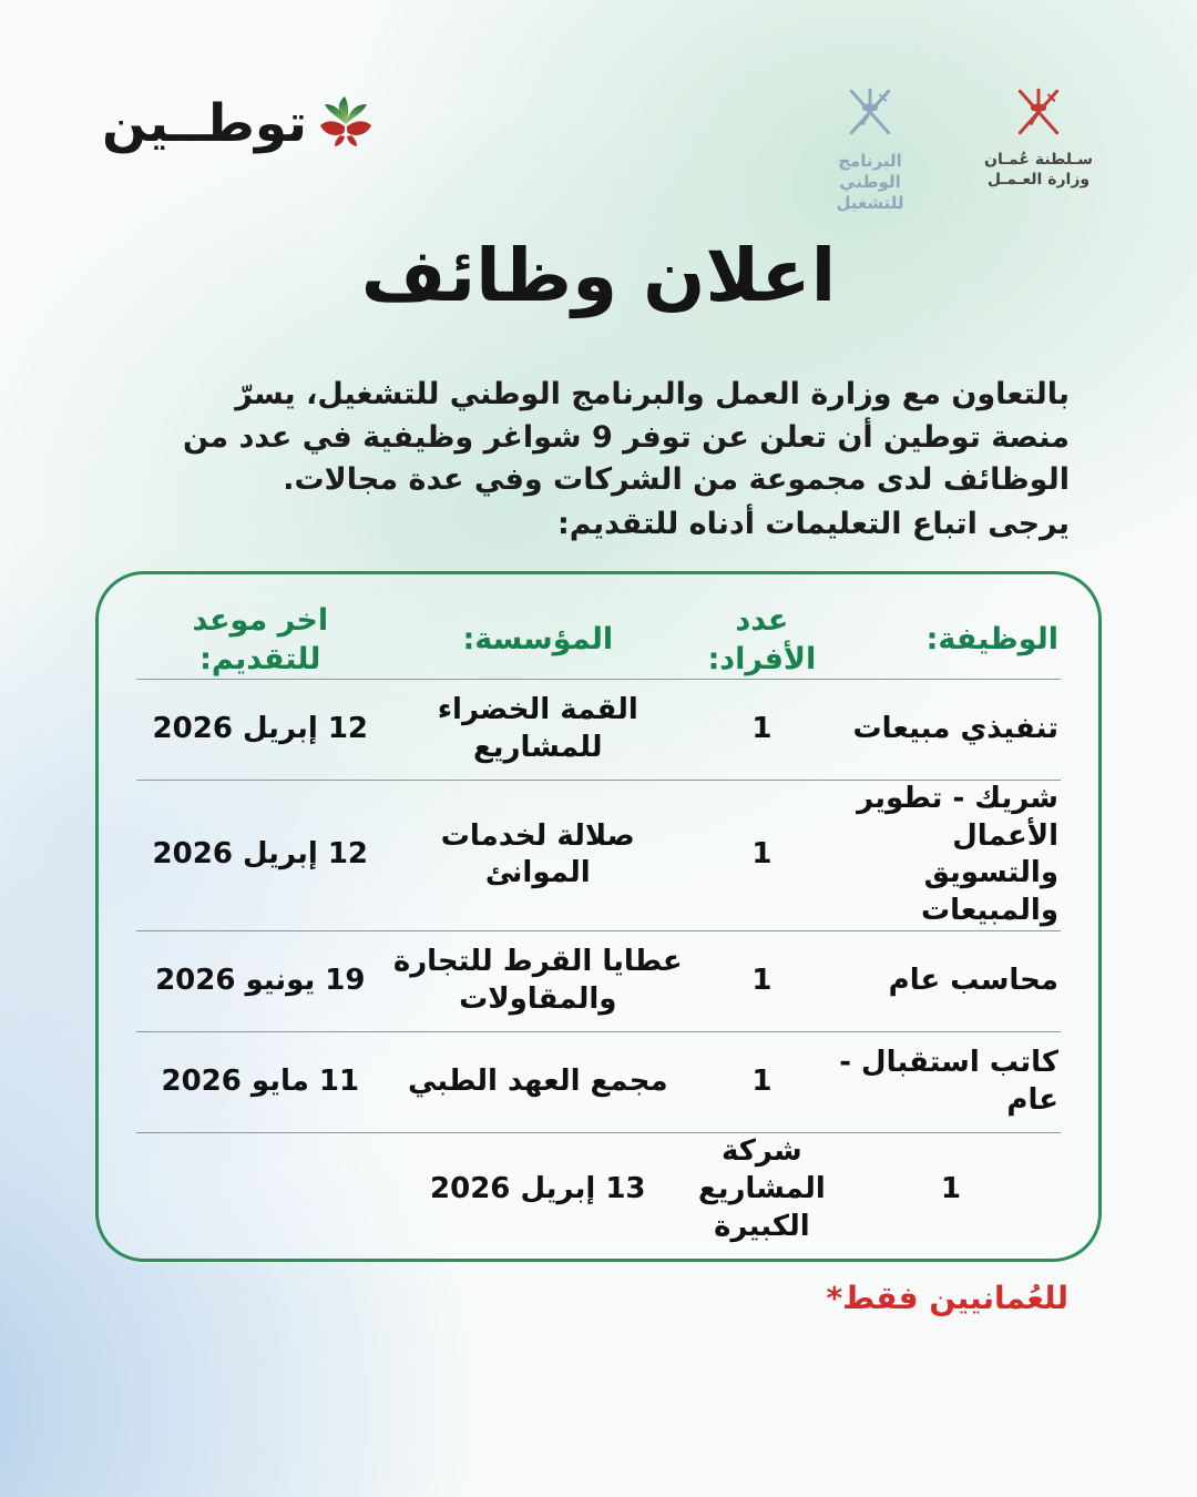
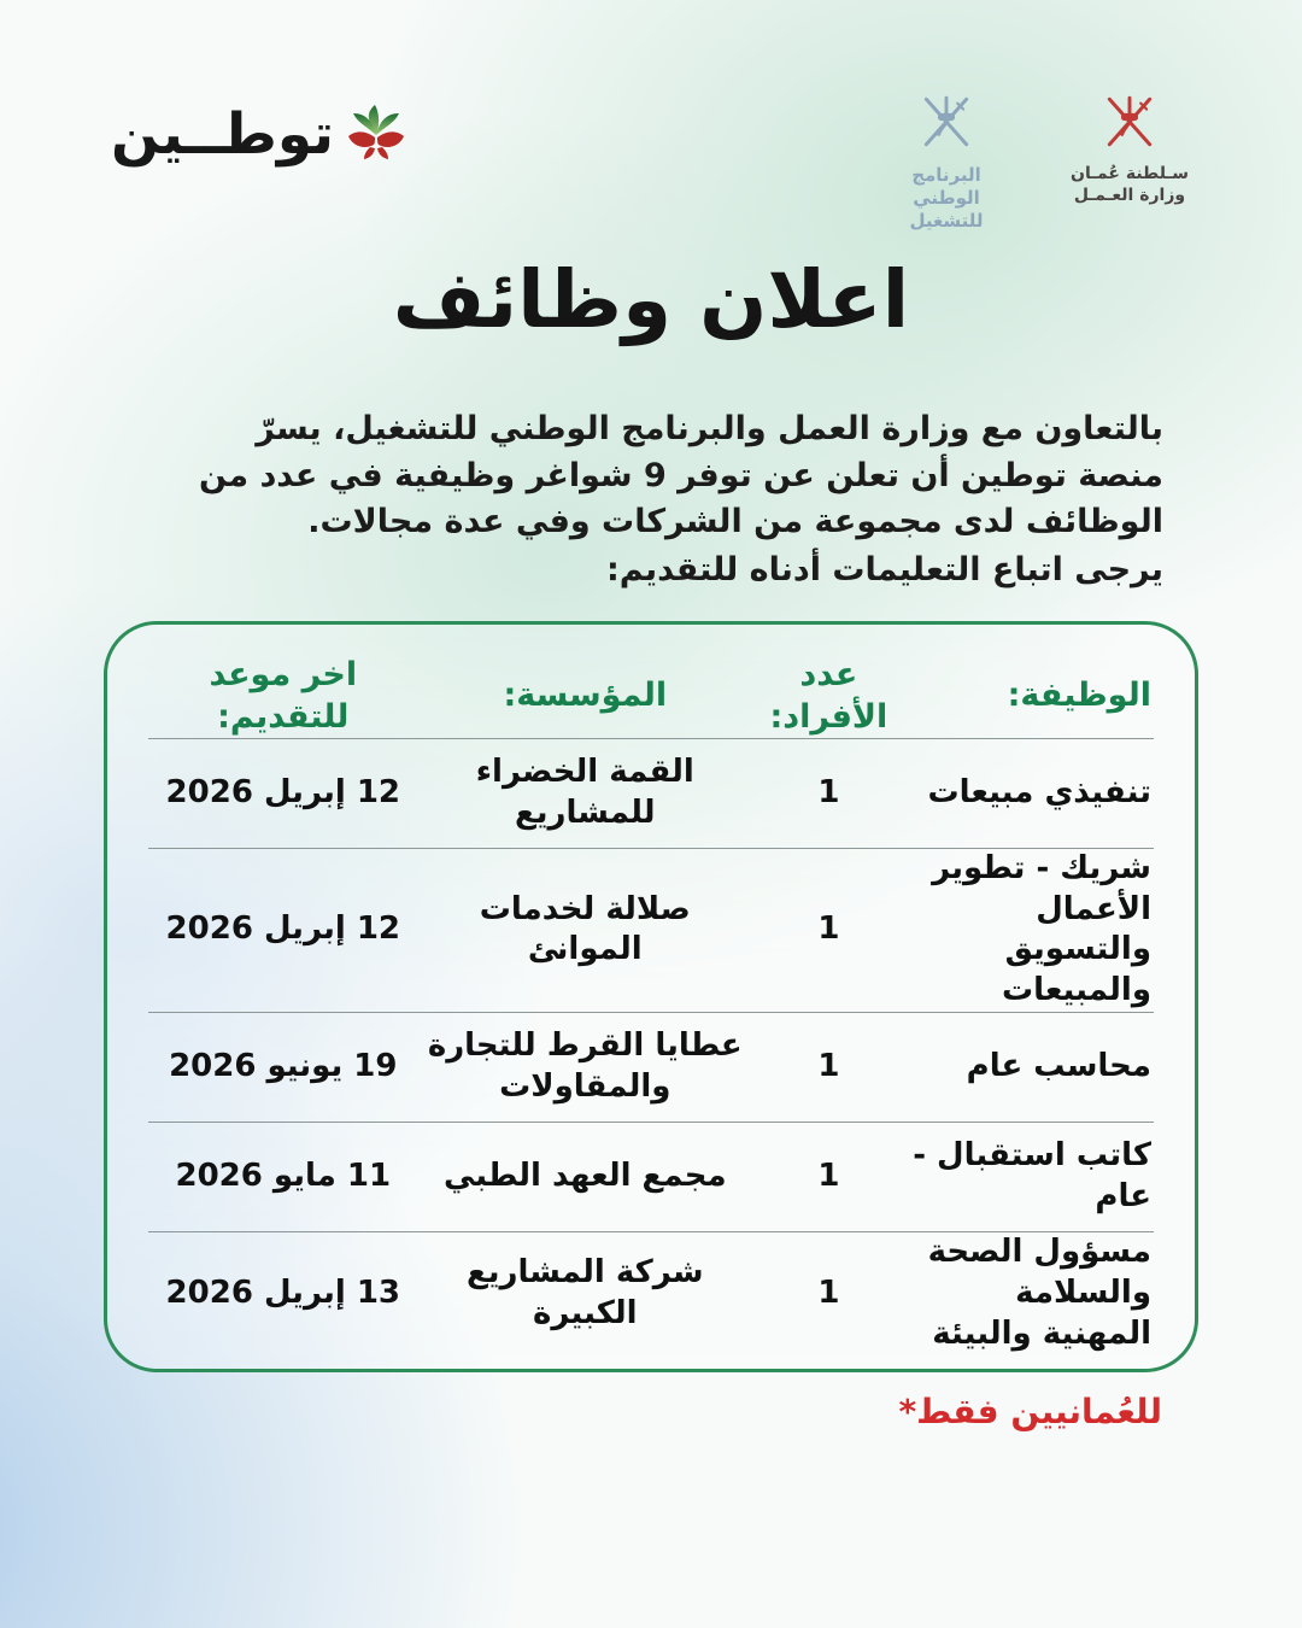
  توطــين
  البرنامج الوطني
  للتشغيل
  سـلطنة عُمـان
  وزارة العـمـل
  اعلان وظائف
  بالتعاون مع وزارة العمل والبرنامج الوطني للتشغيل، يسرّ منصة توطين أن تعلن عن توفر 9 شواغر وظيفية في عدد من الوظائف لدى مجموعة من الشركات وفي عدة مجالات.
  يرجى اتباع التعليمات أدناه للتقديم:
  الوظيفة:
  عدد الأفراد:
  المؤسسة:
  اخر موعد للتقديم:
  تنفيذي مبيعات
  1
  القمة الخضراء للمشاريع
  12 إبريل 2026
  شريك - تطوير الأعمال والتسويق والمبيعات
  1
  صلالة لخدمات الموانئ
  12 إبريل 2026
  محاسب عام
  1
  عطايا القرط للتجارة والمقاولات
  19 يونيو 2026
  كاتب استقبال - عام
  1
  مجمع العهد الطبي
  11 مايو 2026
+ مسؤول الصحة والسلامة المهنية والبيئة
  1
  شركة المشاريع الكبيرة
  13 إبريل 2026
  للعُمانيين فقط*
